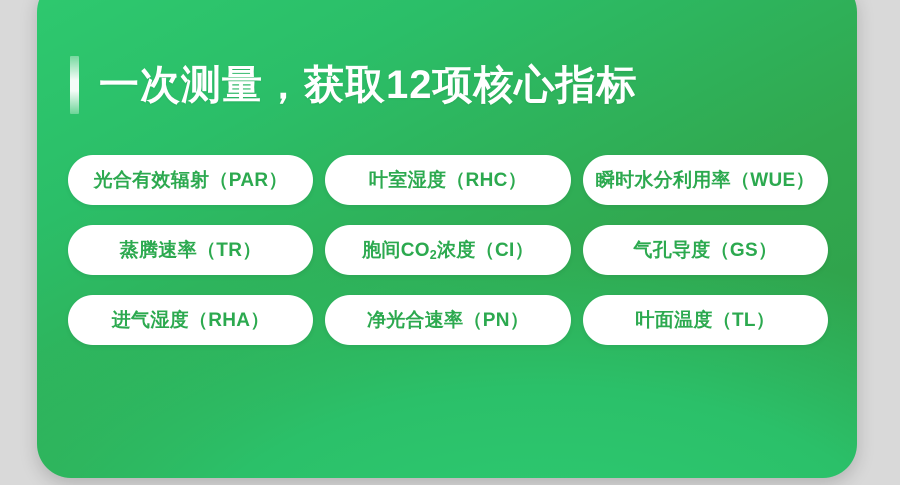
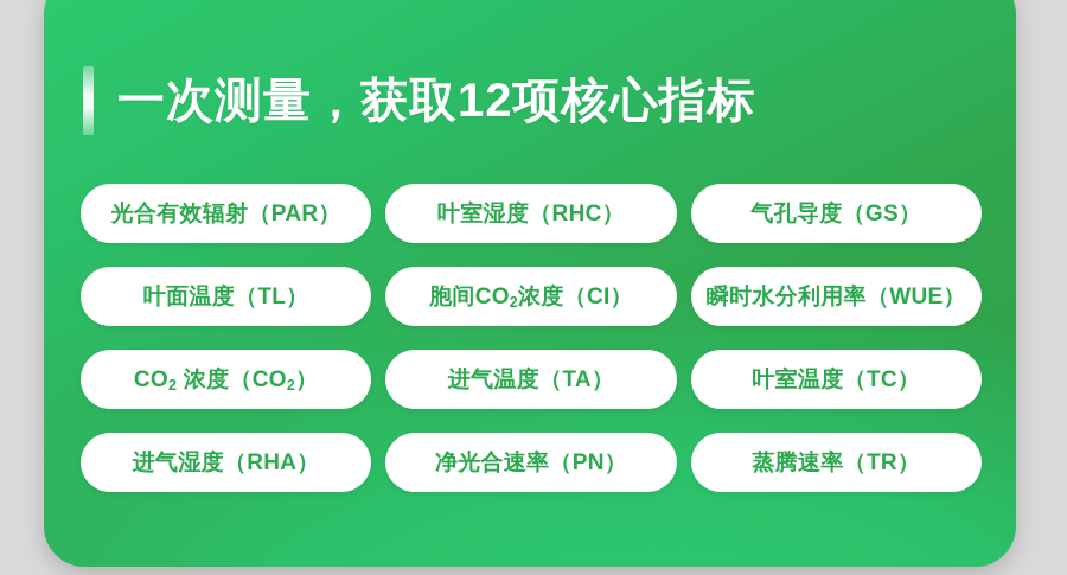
  一次测量，获取12项核心指标
  光合有效辐射（PAR）
  叶室湿度（RHC）
- 瞬时水分利用率（WUE）
+ 气孔导度（GS）
- 蒸腾速率（TR）
+ 叶面温度（TL）
  胞间CO2浓度（CI）
- 气孔导度（GS）
+ 瞬时水分利用率（WUE）
+ CO2 浓度（CO2）
+ 进气温度（TA）
+ 叶室温度（TC）
  进气湿度（RHA）
  净光合速率（PN）
- 叶面温度（TL）
+ 蒸腾速率（TR）
